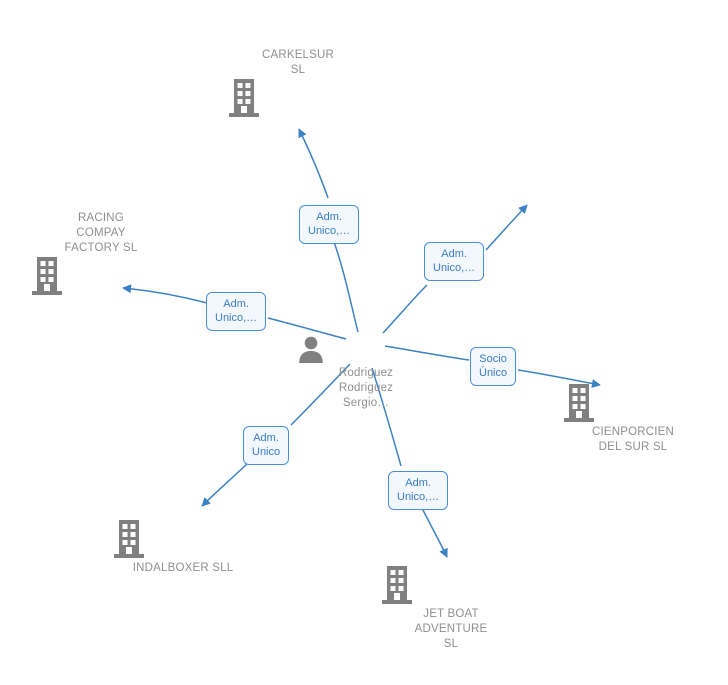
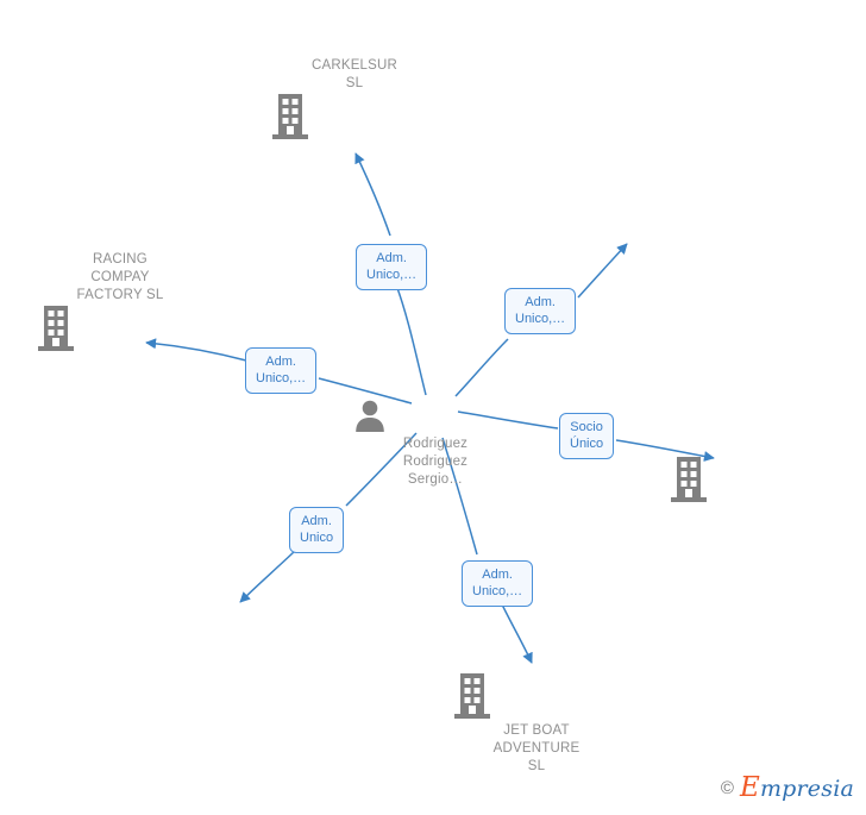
  Rodriguez
  Rodriguez
  Sergio…
  CARKELSUR
  SL
  RACING
  COMPAY
  FACTORY SL
- CIENPORCIEN
- DEL SUR SL
- INDALBOXER SLL
  JET BOAT
  ADVENTURE
  SL
  Adm.
  Unico,…
  Adm.
  Unico,…
  Adm.
  Unico,…
  Socio
  Único
  Adm.
  Unico
  Adm.
  Unico,…
+ ©
+ Empresia
